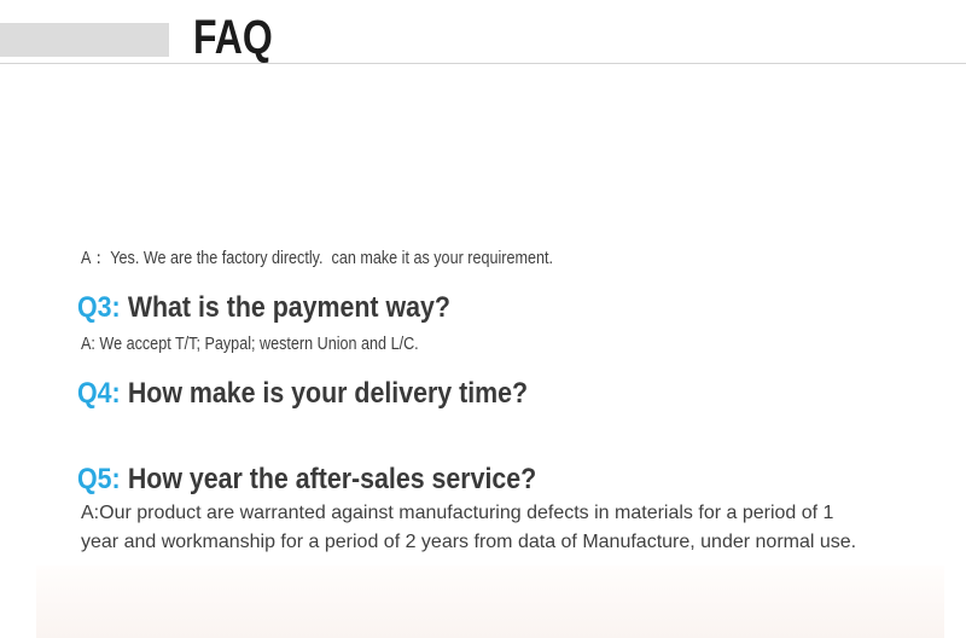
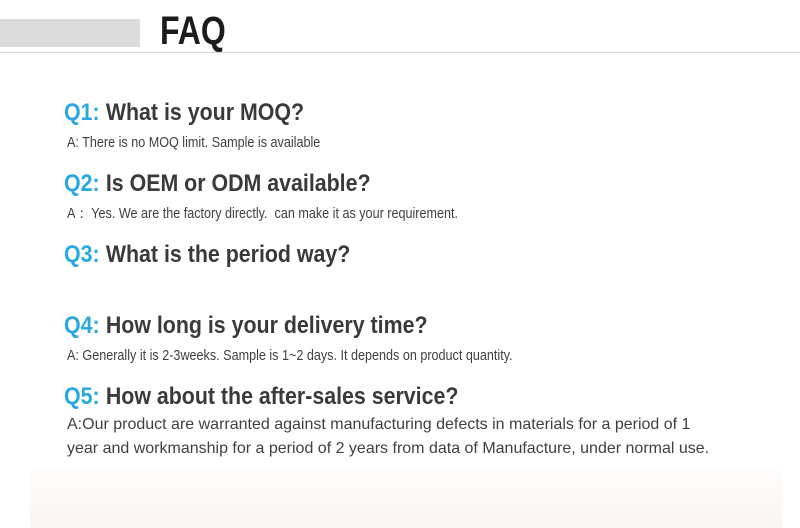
  FAQ
+ Q1: What is your MOQ?
+ A: There is no MOQ limit. Sample is available
+ Q2: Is OEM or ODM available?
  A： Yes. We are the factory directly. can make it as your requirement.
- Q3: What is the payment way?
+ Q3: What is the period way?
- A: We accept T/T; Paypal; western Union and L/C.
- Q4: How make is your delivery time?
+ Q4: How long is your delivery time?
+ A: Generally it is 2-3weeks. Sample is 1~2 days. It depends on product quantity.
- Q5: How year the after-sales service?
+ Q5: How about the after-sales service?
  A:Our product are warranted against manufacturing defects in materials for a period of 1
  year and workmanship for a period of 2 years from data of Manufacture, under normal use.
